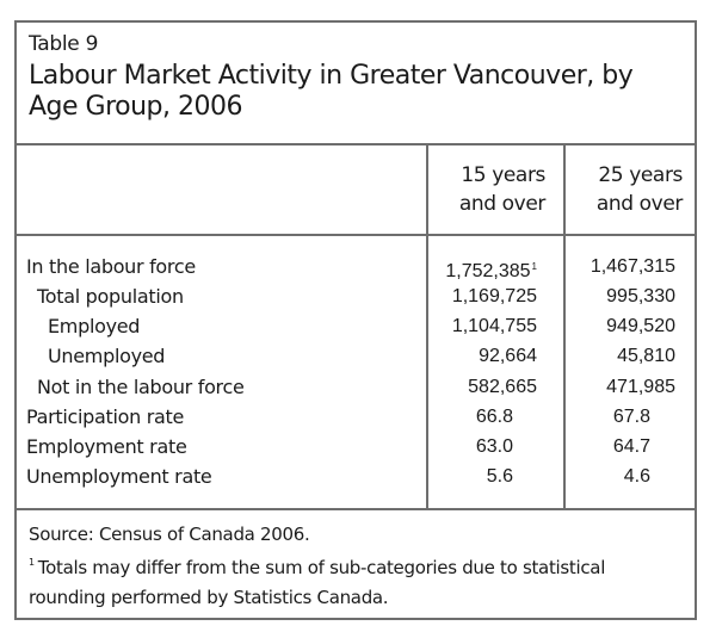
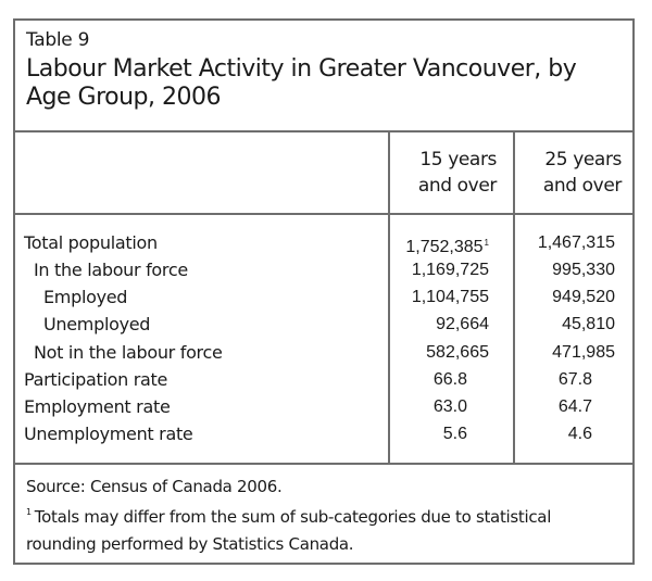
  Table 9
  Labour Market Activity in Greater Vancouver, by Age Group, 2006
  15 years
  and over
  25 years
  and over
- In the labour force
+ Total population
  1,752,3851
  1,467,315
- Total population
+ In the labour force
  1,169,725
  995,330
  Employed
  1,104,755
  949,520
  Unemployed
  92,664
  45,810
  Not in the labour force
  582,665
  471,985
  Participation rate
  66.8
  67.8
  Employment rate
  63.0
  64.7
  Unemployment rate
  5.6
  4.6
  Source: Census of Canada 2006.
  1Totals may differ from the sum of sub-categories due to statistical rounding performed by Statistics Canada.
